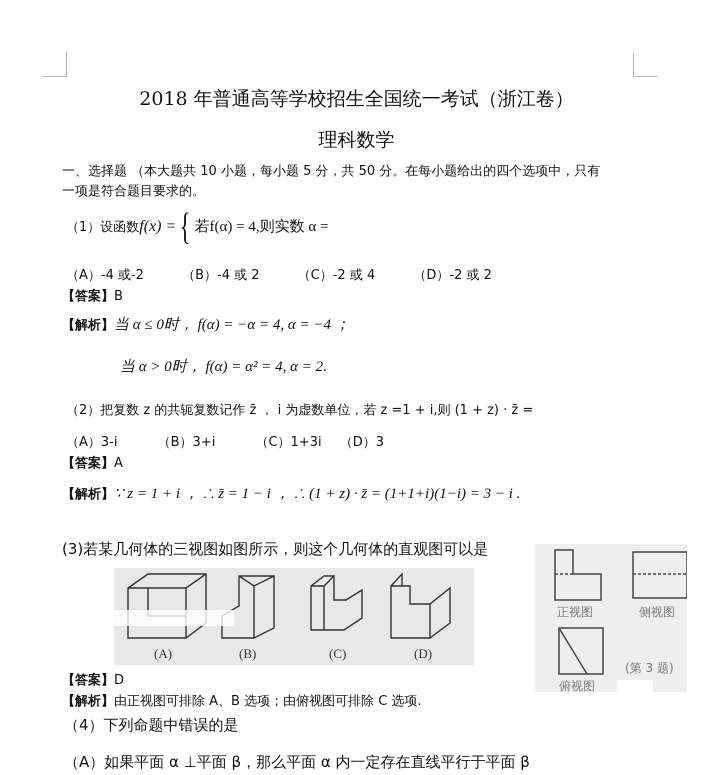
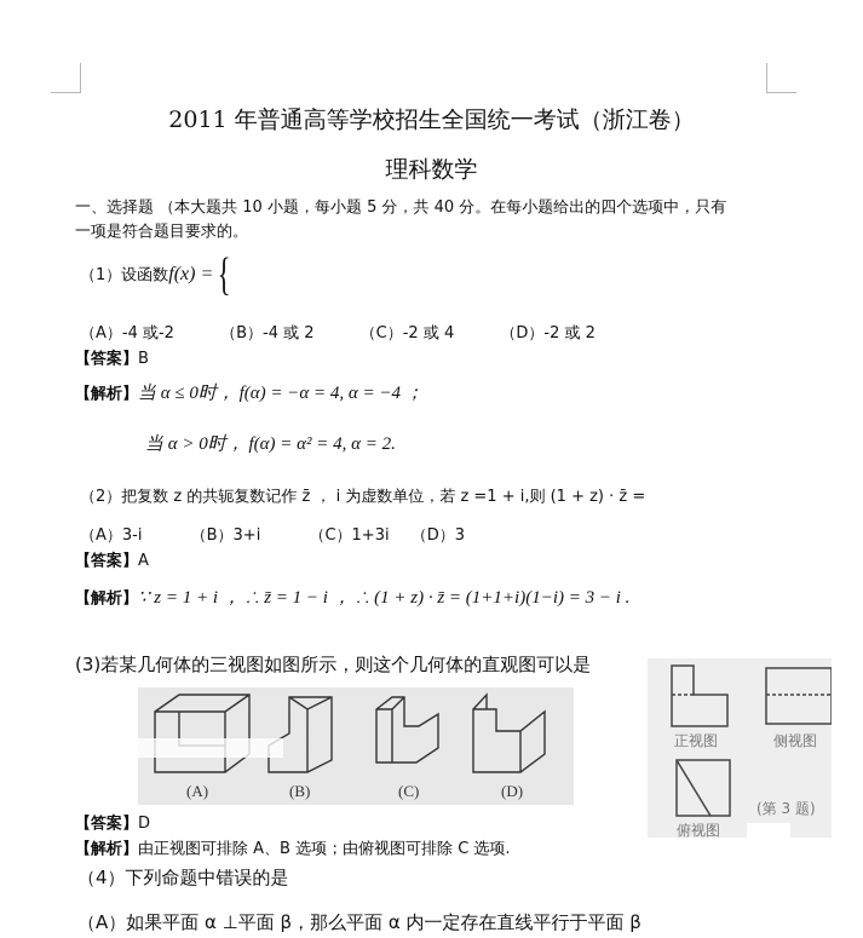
- 2018 年普通高等学校招生全国统一考试（浙江卷）
+ 2011 年普通高等学校招生全国统一考试（浙江卷）
  理科数学
- 一、选择题 （本大题共 10 小题，每小题 5 分，共 50 分。在每小题给出的四个选项中，只有
+ 一、选择题 （本大题共 10 小题，每小题 5 分，共 40 分。在每小题给出的四个选项中，只有
  一项是符合题目要求的。
  （1）设函数
  f(x) =
  {
- 若f(α) = 4,则实数 α =
  （A）-4 或-2 （B）-4 或 2 （C）-2 或 4 （D）-2 或 2
  【答案】B
  【解析】当 α ≤ 0时， f(α) = −α = 4, α = −4 ；
  当 α > 0时， f(α) = α² = 4, α = 2.
  （2）把复数 z 的共轭复数记作 z̄ ， i 为虚数单位，若 z =1 + i,则 (1 + z) · z̄ =
  （A）3-i （B）3+i （C）1+3i （D）3
  【答案】A
  【解析】∵ z = 1 + i ， ∴ z̄ = 1 − i ， ∴ (1 + z) · z̄ = (1+1+i)(1−i) = 3 − i .
  (3)若某几何体的三视图如图所示，则这个几何体的直观图可以是
  (A)
  (B)
  (C)
  (D)
  正视图
  侧视图
  俯视图
  (第 3 题)
  【答案】D
  【解析】由正视图可排除 A、B 选项；由俯视图可排除 C 选项.
  （4）下列命题中错误的是
  （A）如果平面 α ⊥平面 β，那么平面 α 内一定存在直线平行于平面 β
